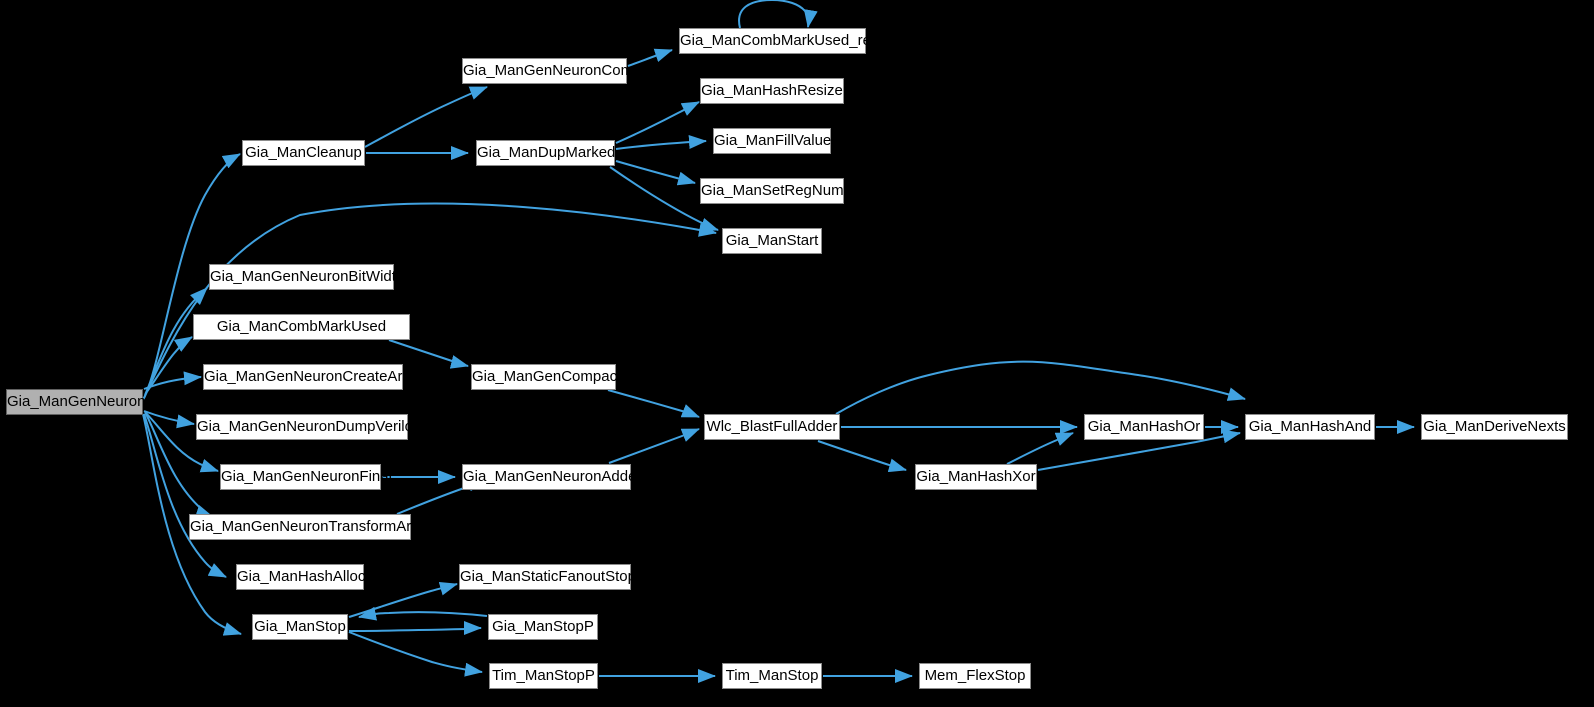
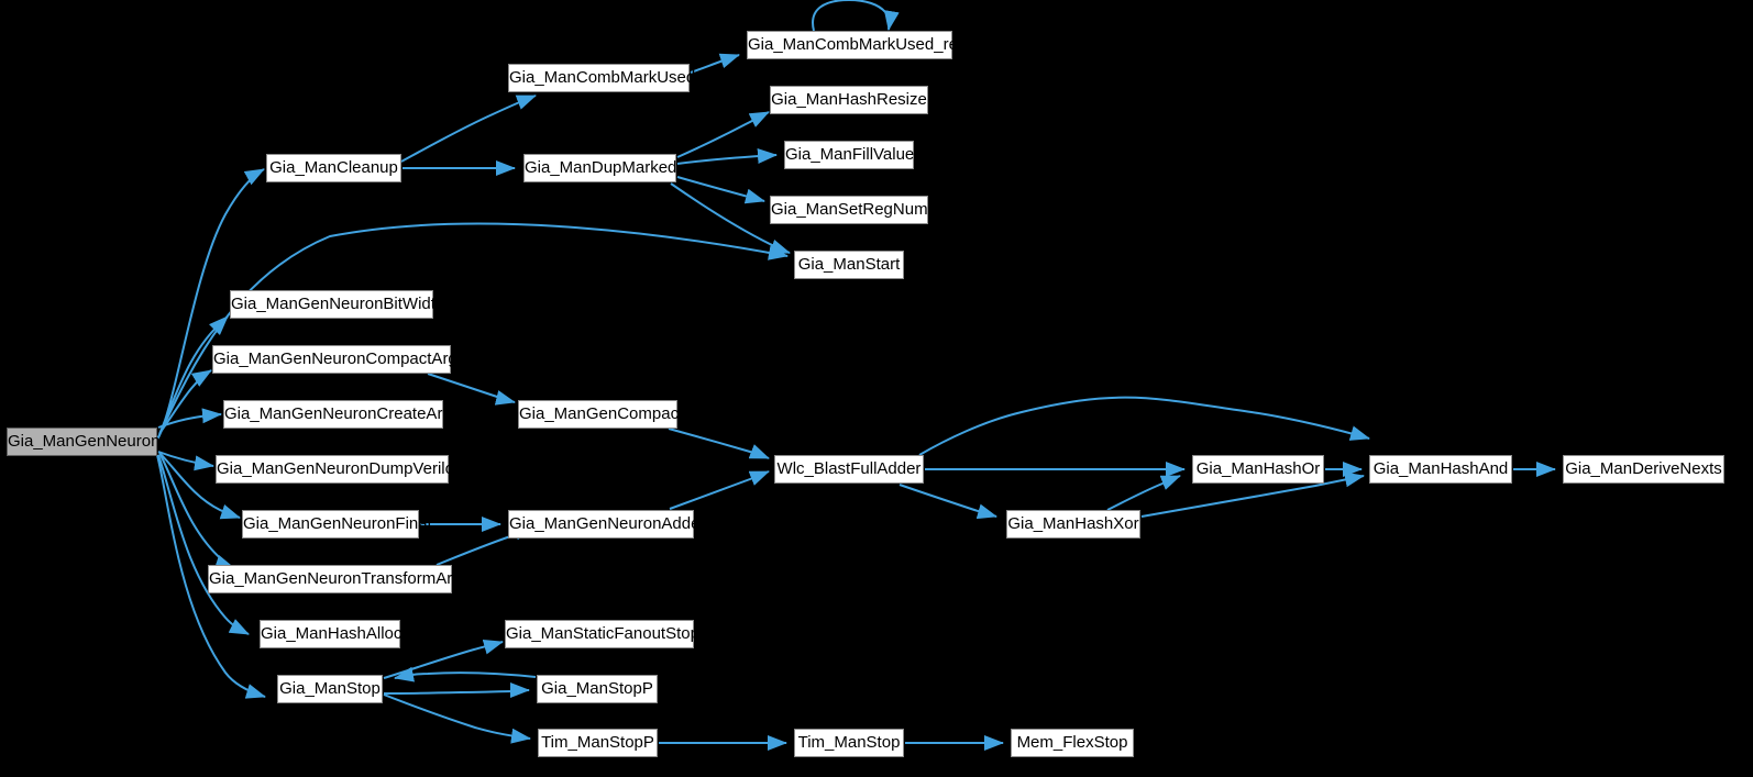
  Gia_ManGenNeuron
  Gia_ManCleanup
- Gia_ManGenNeuronCompactArgs
+ Gia_ManCombMarkUsed
  Gia_ManCombMarkUsed_rec
  Gia_ManDupMarked
  Gia_ManHashResize
  Gia_ManFillValue
  Gia_ManSetRegNum
  Gia_ManStart
  Gia_ManGenNeuronBitWidth
- Gia_ManCombMarkUsed
+ Gia_ManGenNeuronCompactArgs
  Gia_ManGenNeuronCreateArgs
  Gia_ManGenNeuronDumpVerilog
  Gia_ManGenNeuronFinal
  Gia_ManGenNeuronTransformArgs
  Gia_ManHashAlloc
  Gia_ManStop
  Gia_ManGenCompact
  Gia_ManGenNeuronAdder
  Wlc_BlastFullAdder
  Gia_ManHashOr
  Gia_ManHashXor
  Gia_ManHashAnd
  Gia_ManDeriveNexts
  Gia_ManStaticFanoutStop
  Gia_ManStopP
  Tim_ManStopP
  Tim_ManStop
  Mem_FlexStop
